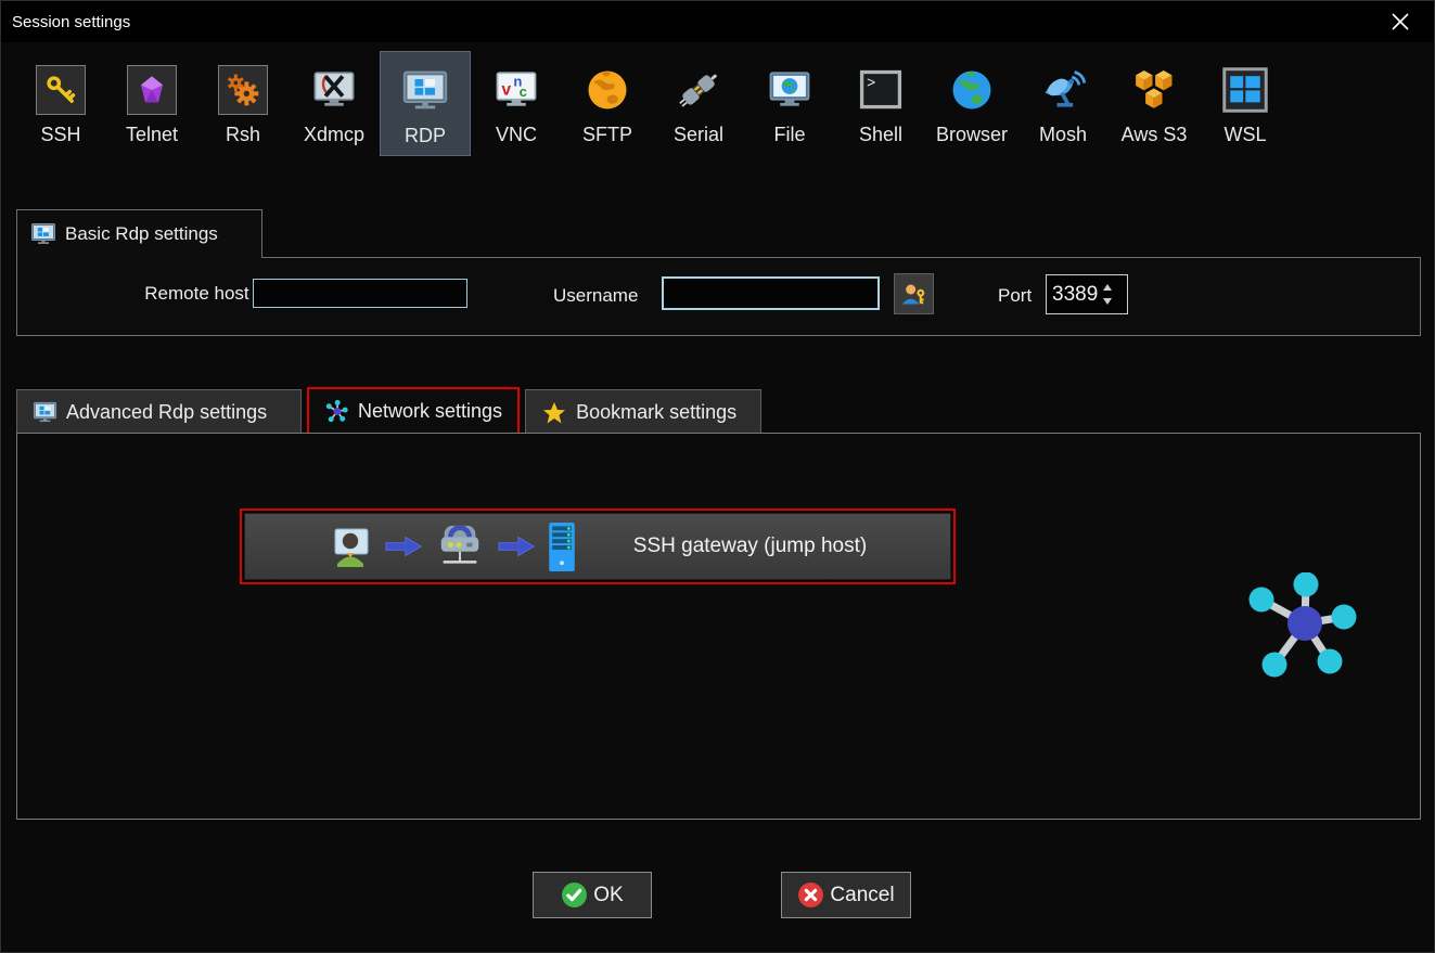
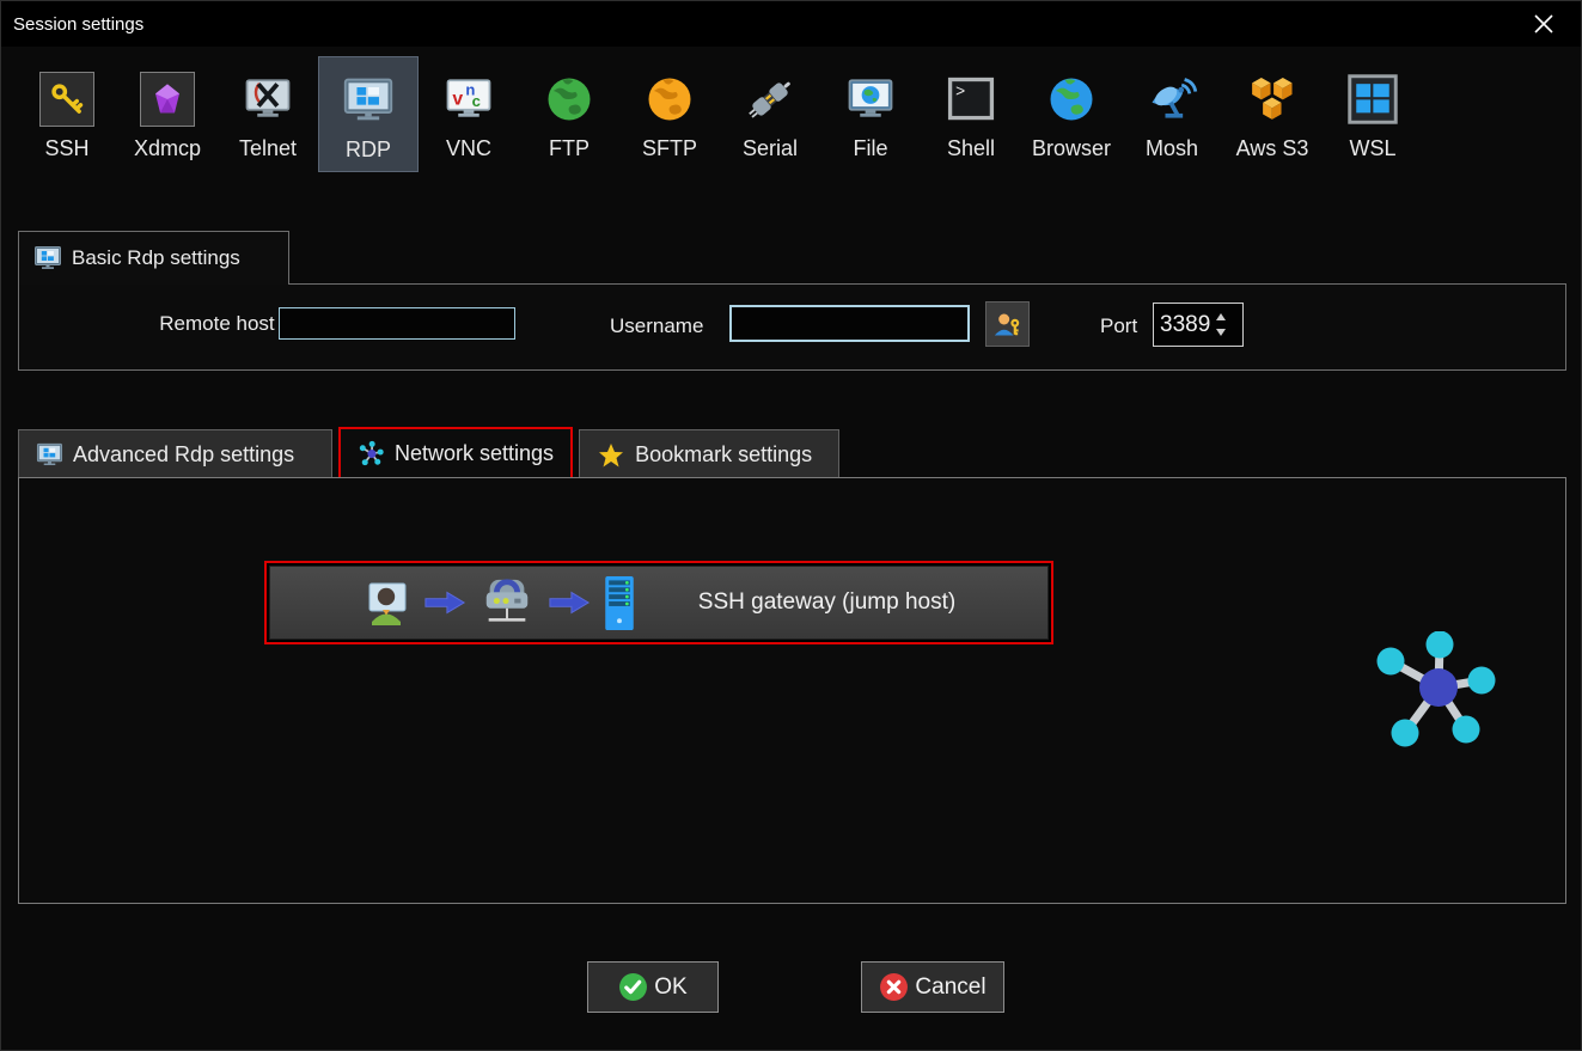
  Session settings
  SSH
- Telnet
+ Xdmcp
- Rsh
- Xdmcp
+ Telnet
  RDP
  v
  n
  c
  VNC
+ FTP
  SFTP
  Serial
  File
  >
  Shell
  Browser
  Mosh
  Aws S3
  WSL
  Basic Rdp settings
  Remote host
  Username
  Port
  3389
  Advanced Rdp settings
  Network settings
  Bookmark settings
  SSH gateway (jump host)
  OK
  Cancel
